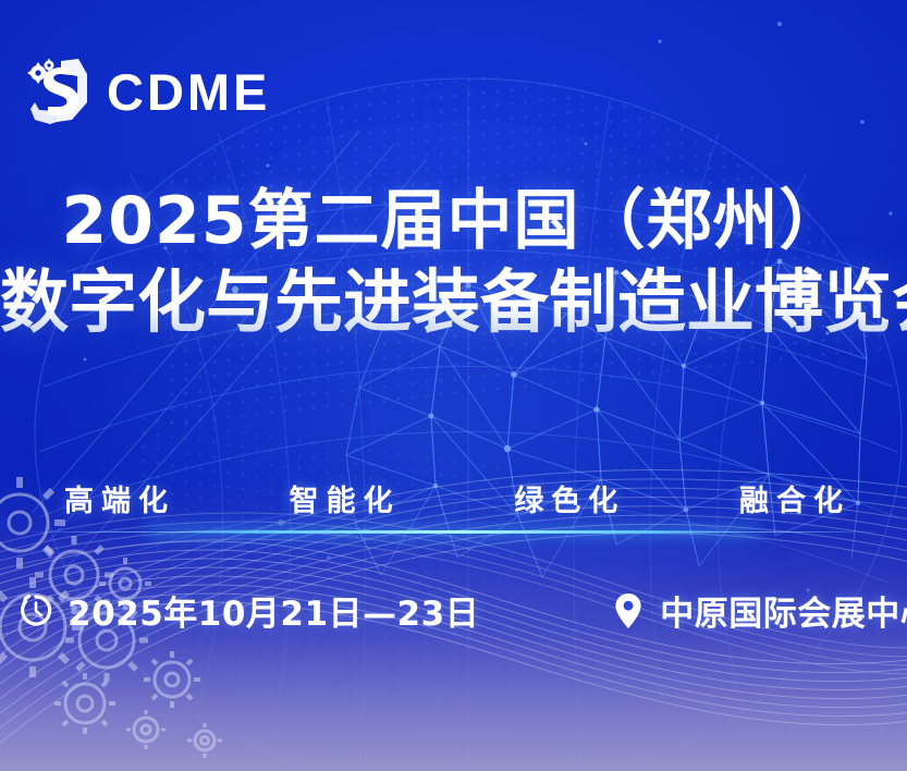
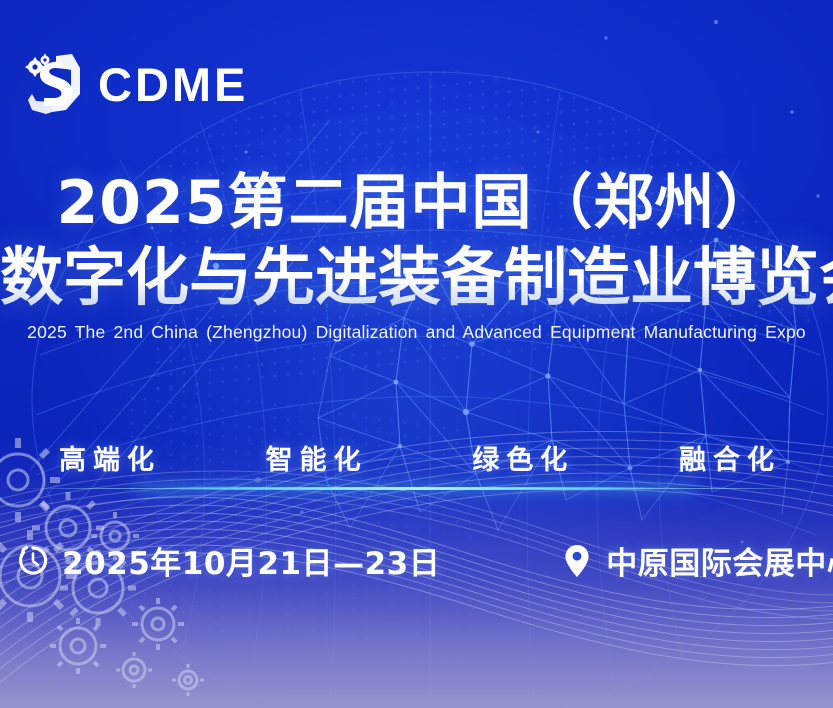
  CDME
  2025第二届中国（郑州）
  数字化与先进装备制造业博览
+ 2025 The 2nd China (Zhengzhou) Digitalization and Advanced Equipment Manufacturing Expo
  高端化
  智能化
  绿色化
  融合化
  2025年10月21日—23日
  中原国际会展中
